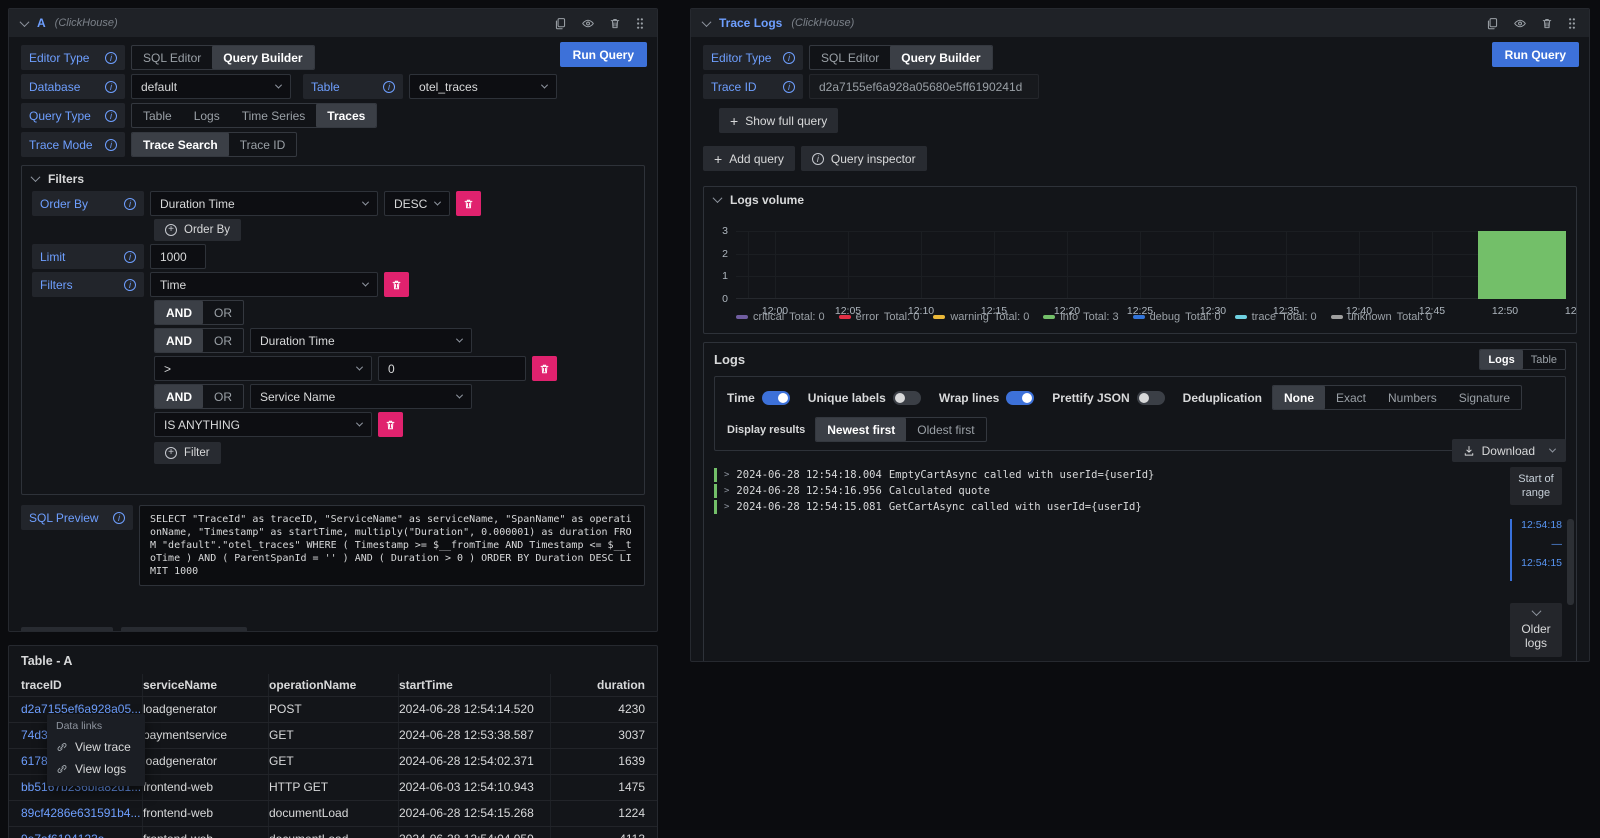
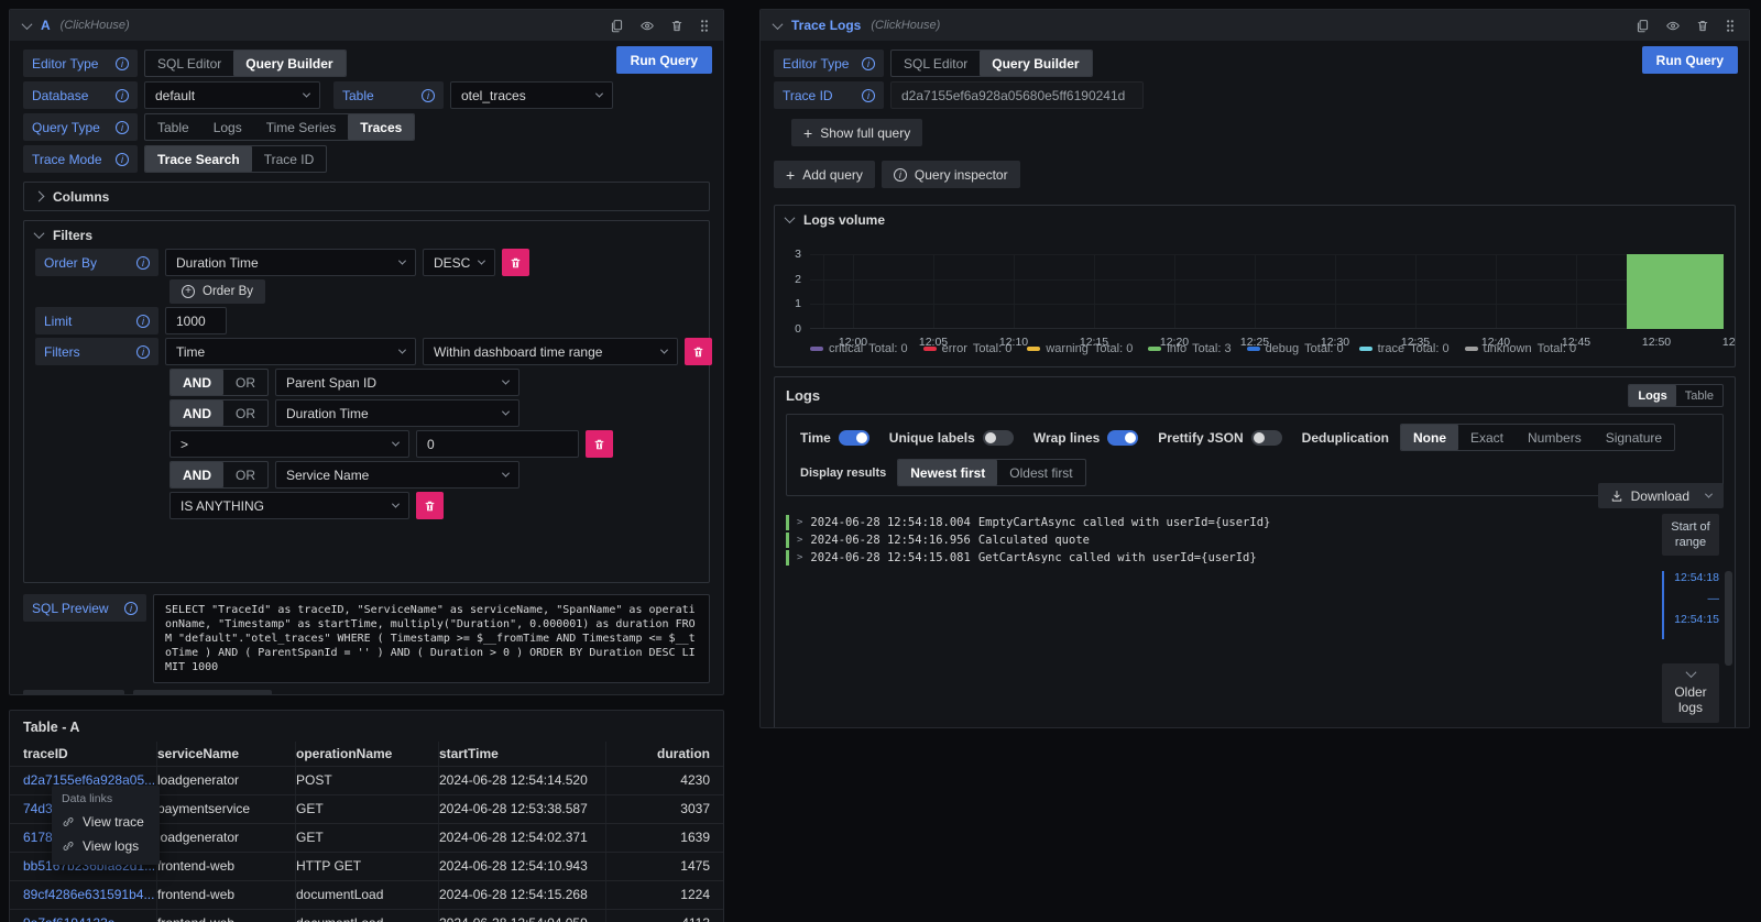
  A
  (ClickHouse)
  Run Query
  Editor Type
  SQL Editor
  Query Builder
  Database
  default
  Table
  otel_traces
  Query Type
  Table
  Logs
  Time Series
  Traces
  Trace Mode
  Trace Search
  Trace ID
+ Columns
  Filters
  Order By
  Duration Time
  DESC
  Order By
  Limit
  1000
  Filters
  Time
+ Within dashboard time range
  AND
  OR
+ Parent Span ID
  AND
  OR
  Duration Time
  >
  0
  AND
  OR
  Service Name
  IS ANYTHING
- Filter
  SQL Preview
  SELECT "TraceId" as traceID, "ServiceName" as serviceName, "SpanName" as operationName, "Timestamp" as startTime, multiply("Duration", 0.000001) as duration FROM "default"."otel_traces" WHERE ( Timestamp >= $__fromTime AND Timestamp <= $__toTime ) AND ( ParentSpanId = '' ) AND ( Duration > 0 ) ORDER BY Duration DESC LIMIT 1000
  Table - A
  traceID
  serviceName
  operationName
  startTime
  duration
  d2a7155ef6a928a05...
  loadgenerator
  POST
  2024-06-28 12:54:14.520
  4230
  paymentservice
  GET
  2024-06-28 12:53:38.587
  3037
  oadgenerator
  GET
  2024-06-28 12:54:02.371
  1639
  bb5167b236bfa82d1...
  frontend-web
  HTTP GET
- 2024-06-03 12:54:10.943
+ 2024-06-28 12:54:10.943
  1475
  89cf4286e631591b4...
  frontend-web
  documentLoad
  2024-06-28 12:54:15.268
  1224
  Data links
  View trace
  View logs
  Trace Logs
  (ClickHouse)
  Run Query
  Editor Type
  SQL Editor
  Query Builder
  Trace ID
  d2a7155ef6a928a05680e5ff6190241d
  Show full query
  Add query
  Query inspector
  Logs volume
  3
  2
  1
  0
  12:00
  12:05
  12:10
  12:15
  12:20
  12:25
  12:30
  12:35
  12:40
  12:45
  12:50
  critical
  Total: 0
  error
  Total: 0
  warning
  Total: 0
  info
  Total: 3
  debug
  Total: 0
  trace
  Total: 0
  unknown
  Total: 0
  Logs
  Logs
  Table
  Time
  Unique labels
  Wrap lines
  Prettify JSON
  Deduplication
  None
  Exact
  Numbers
  Signature
  Display results
  Newest first
  Oldest first
  Download
  >
  2024-06-28 12:54:18.004
  EmptyCartAsync called with userId={userId}
  >
  2024-06-28 12:54:16.956
  Calculated quote
  >
  2024-06-28 12:54:15.081
  GetCartAsync called with userId={userId}
  Start of range
  12:54:18
  —
  12:54:15
  Older logs
